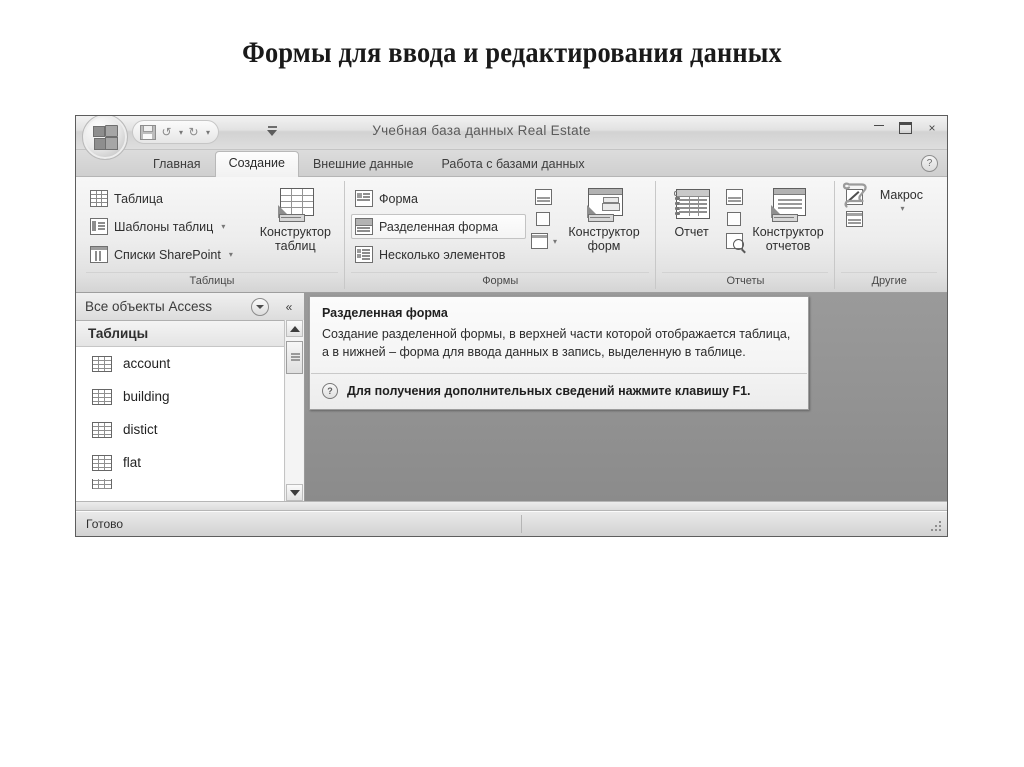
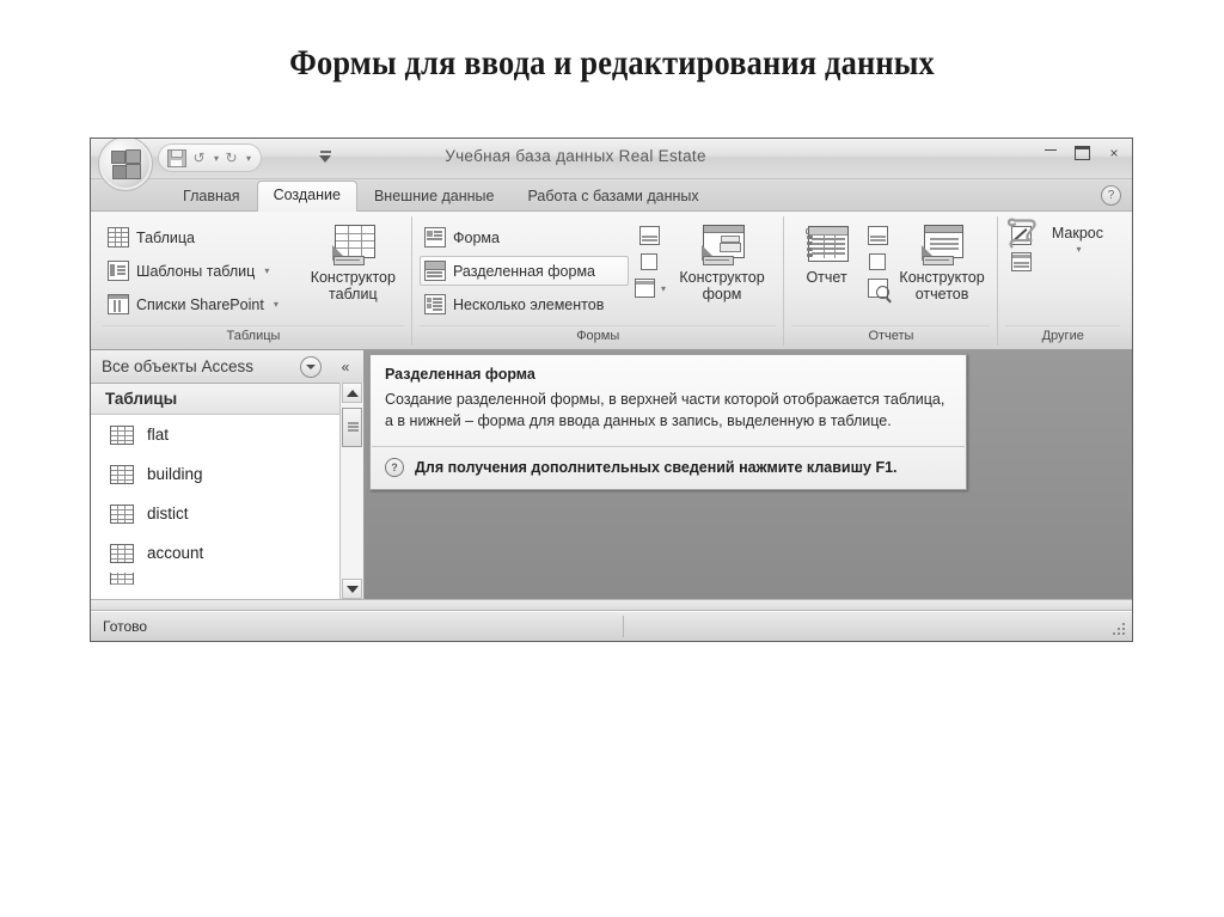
  Формы для ввода и редактирования данных
  ↺
  ▾
  ↻
  ▾
  Учебная база данных Real Estate
  ×
  Главная
  Создание
  Внешние данные
  Работа с базами данных
  ?
  Таблица
  Шаблоны таблиц
  ▾
  Списки SharePoint
  ▾
  Конструктор
  таблиц
  Таблицы
  Форма
  Разделенная форма
  Несколько элементов
  ▾
  Конструктор
  форм
  Формы
  Отчет
  Конструктор
  отчетов
  Отчеты
  Макрос
  ▾
  Другие
  Все объекты Access
  «
  Таблицы
- account
+ flat
  building
  distict
- flat
+ account
  Разделенная форма
  Создание разделенной формы, в верхней части которой отображается таблица, а в нижней – форма для ввода данных в запись, выделенную в таблице.
  ?
  Для получения дополнительных сведений нажмите клавишу F1.
  Готово
